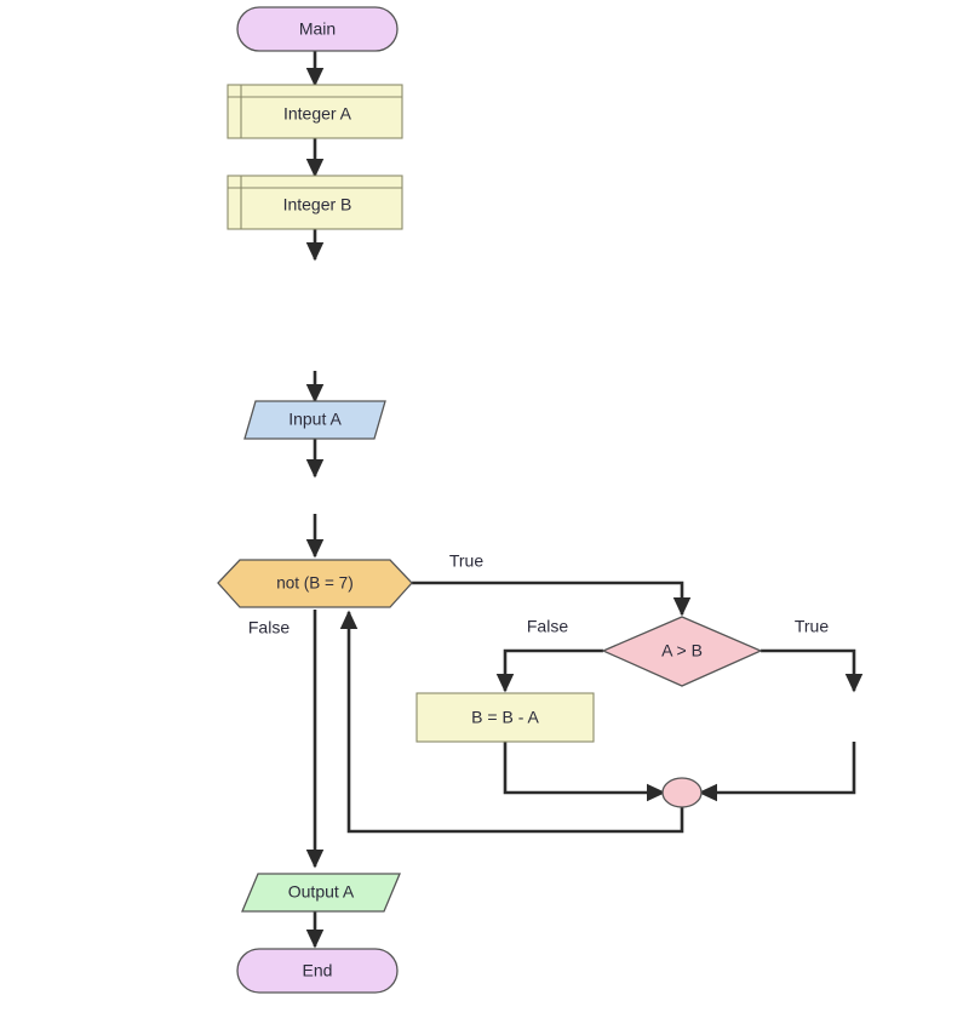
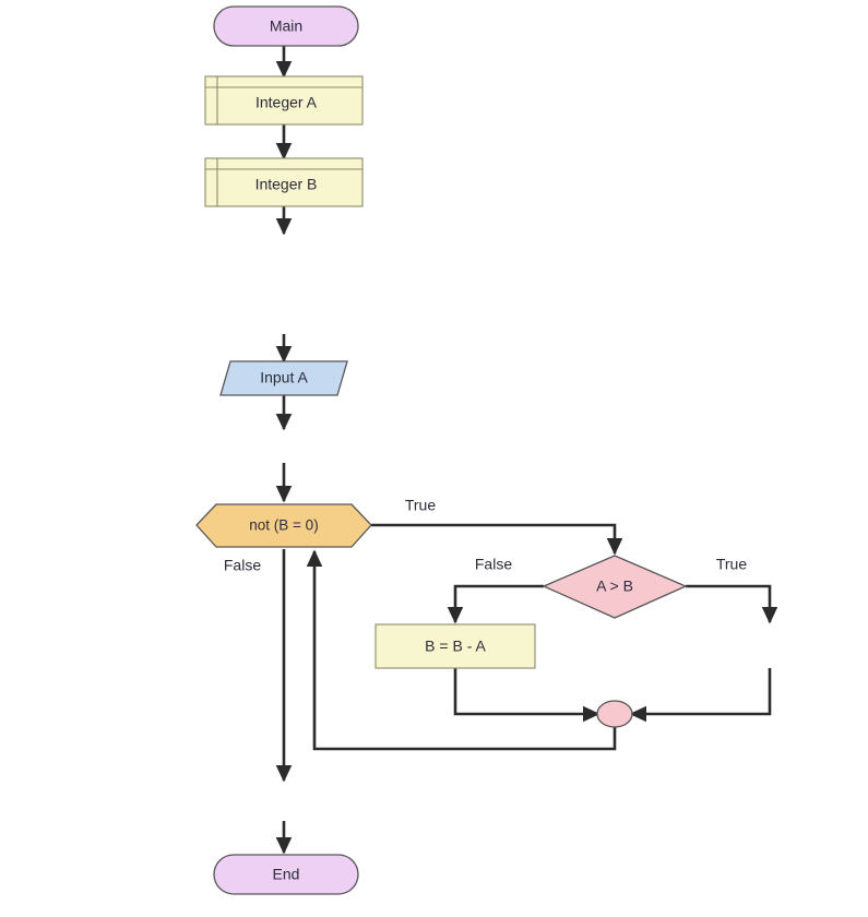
  Main
  Integer A
  Integer B
  Input A
- not (B = 7)
+ not (B = 0)
  A > B
  B = B - A
- Output A
  End
  True
  False
  False
  True
